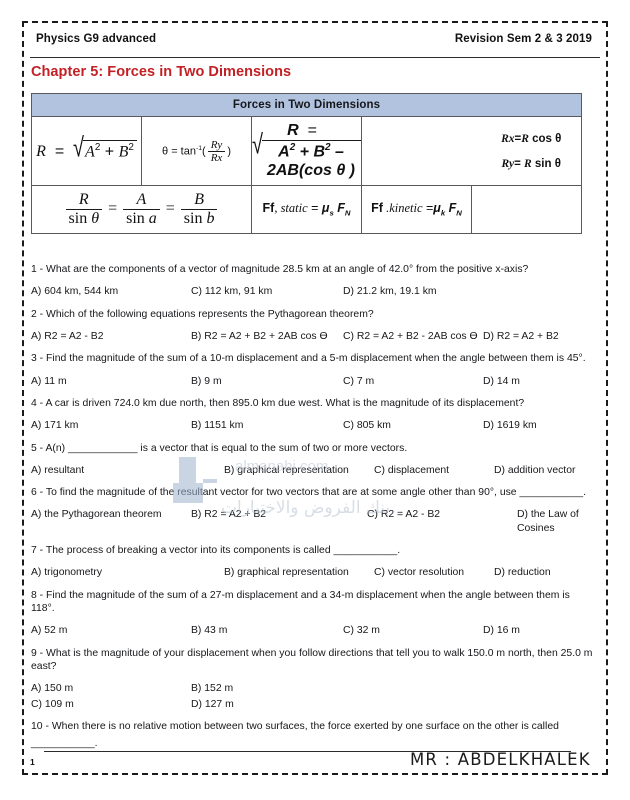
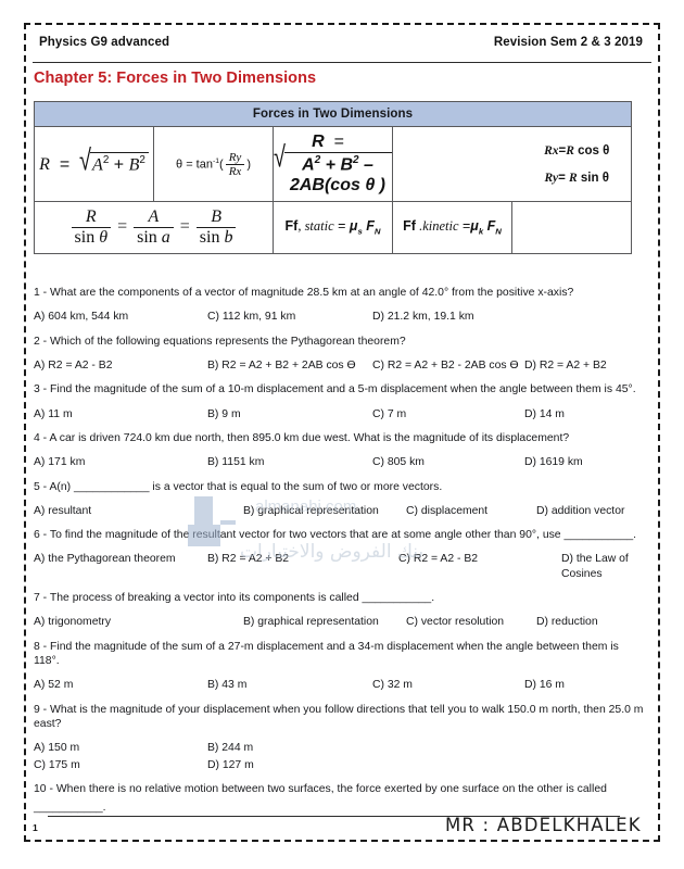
  Physics G9 advanced
  Revision Sem 2 & 3 2019
  Chapter 5: Forces in Two Dimensions
  Forces in Two Dimensions
  R = √A2 + B2	θ = tan (RyRx)	R = √ A2 + B2 – 2AB(cos θ )		Rx=R cos θ Ry= R sin θ
  Rsin θ = Asin a = Bsin b	Ff, static = μs FN	Ff .kinetic =μk FN
  1 - What are the components of a vector of magnitude 28.5 km at an angle of 42.0° from the positive x-axis?
  A) 604 km, 544 km
  C) 112 km, 91 km
  D) 21.2 km, 19.1 km
  2 - Which of the following equations represents the Pythagorean theorem?
  A) R2 = A2 - B2
  B) R2 = A2 + B2 + 2AB cos Ө
  C) R2 = A2 + B2 - 2AB cos Ө
  D) R2 = A2 + B2
  3 - Find the magnitude of the sum of a 10-m displacement and a 5-m displacement when the angle between them is 45°.
  A) 11 m
  B) 9 m
  C) 7 m
  D) 14 m
  4 - A car is driven 724.0 km due north, then 895.0 km due west. What is the magnitude of its displacement?
  A) 171 km
  B) 1151 km
  C) 805 km
  D) 1619 km
  5 - A(n) ____________ is a vector that is equal to the sum of two or more vectors.
  A) resultant
  B) graphical representation
  C) displacement
  D) addition vector
  6 - To find the magnitude of the resultant vector for two vectors that are at some angle other than 90°, use ___________.
  A) the Pythagorean theorem
  B) R2 = A2 + B2
  C) R2 = A2 - B2
  D) the Law of Cosines
  7 - The process of breaking a vector into its components is called ___________.
  A) trigonometry
  B) graphical representation
  C) vector resolution
  D) reduction
  8 - Find the magnitude of the sum of a 27-m displacement and a 34-m displacement when the angle between them is 118°.
  A) 52 m
  B) 43 m
  C) 32 m
  D) 16 m
  9 - What is the magnitude of your displacement when you follow directions that tell you to walk 150.0 m north, then 25.0 m east?
  A) 150 m
- B) 152 m
+ B) 244 m
- C) 109 m
+ C) 175 m
  D) 127 m
  10 - When there is no relative motion between two surfaces, the force exerted by one surface on the other is called
  ___________.
  almanahj.com
  بنك الفروض والاختبارات
  1
  MR : ABDELKHALEK
